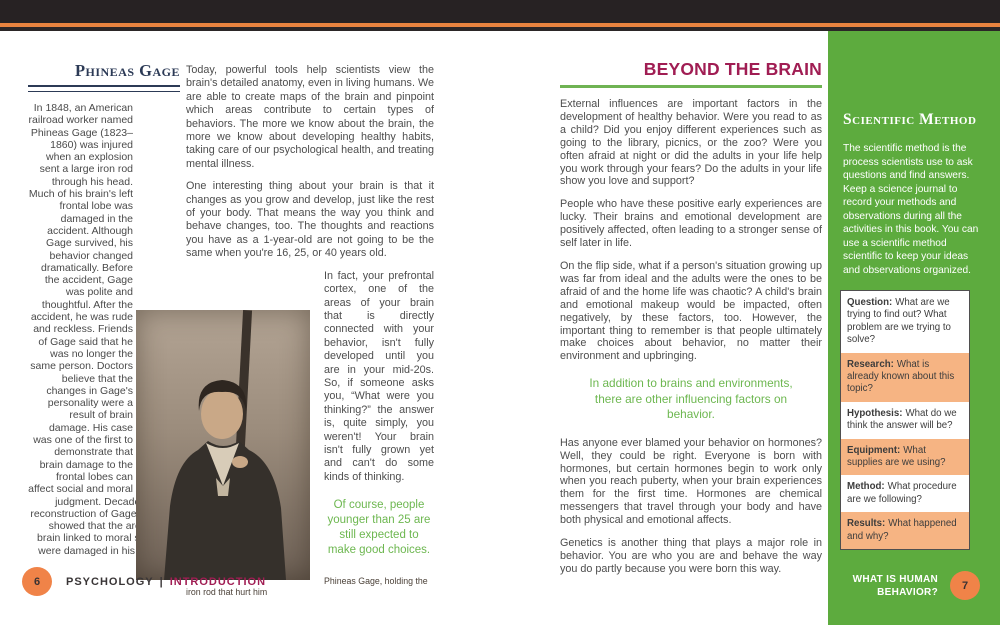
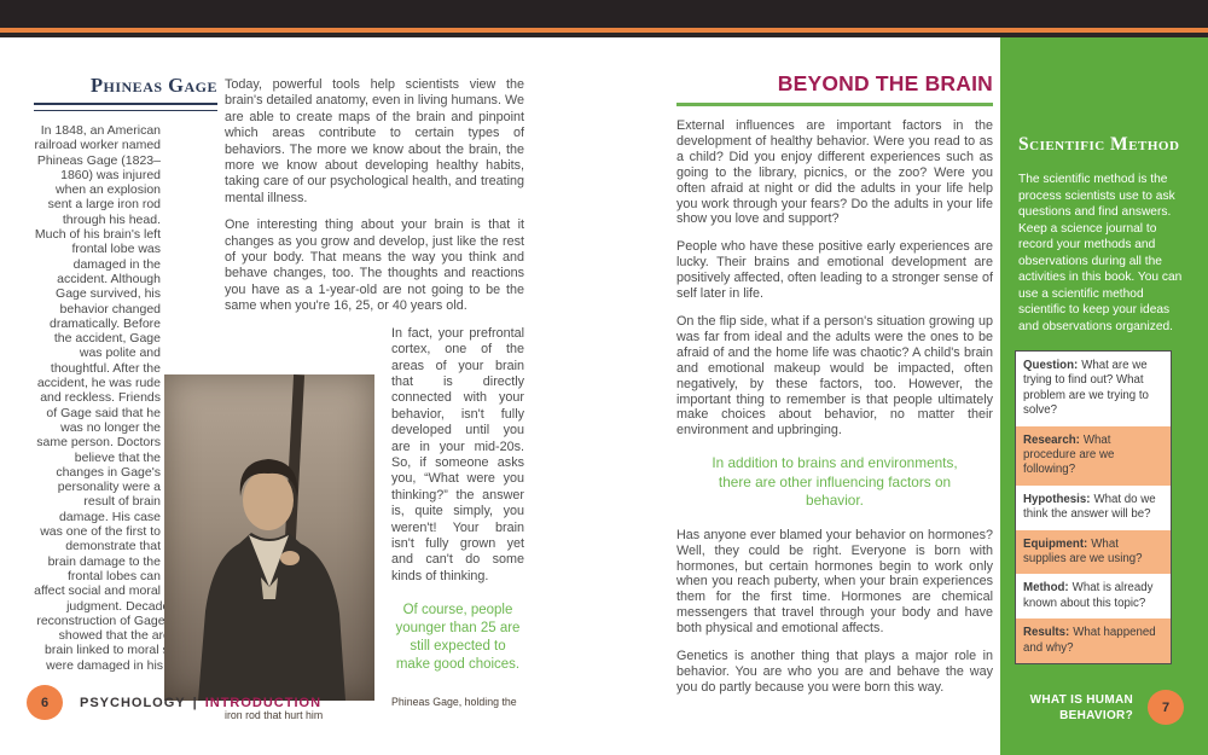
  Phineas Gage
  In 1848, an American railroad worker named Phineas Gage (1823–1860) was injured when an explosion sent a large iron rod through his head. Much of his brain's left frontal lobe was damaged in the accident. Although Gage survived, his behavior changed dramatically. Before the accident, Gage was polite and thoughtful. After the accident, he was rude and reckless. Friends of Gage said that he was no longer the same person. Doctors believe that the changes in Gage's personality were a result of brain damage. His case was one of the first to demonstrate that brain damage to the frontal lobes can affect social and moral judgment. Decad reconstruction of Gage showed that the ar brain linked to moral were damaged in his
  Today, powerful tools help scientists view the brain's detailed anatomy, even in living humans. We are able to create maps of the brain and pinpoint which areas contribute to certain types of behaviors. The more we know about the brain, the more we know about developing healthy habits, taking care of our psychological health, and treating mental illness.
  One interesting thing about your brain is that it changes as you grow and develop, just like the rest of your body. That means the way you think and behave changes, too. The thoughts and reactions you have as a 1-year-old are not going to be the same when you're 16, 25, or 40 years old.
  In fact, your prefrontal cortex, one of the areas of your brain that is directly connected with your behavior, isn't fully developed until you are in your mid-20s. So, if someone asks you, “What were you thinking?” the answer is, quite simply, you weren't! Your brain isn't fully grown yet and can't do some kinds of thinking.
  Of course, people younger than 25 are still expected to make good choices.
  Phineas Gage, holding the iron rod that hurt him
  6
  PSYCHOLOGY | INTRODUCTION
  BEYOND THE BRAIN
  External influences are important factors in the development of healthy behavior. Were you read to as a child? Did you enjoy different experiences such as going to the library, picnics, or the zoo? Were you often afraid at night or did the adults in your life help you work through your fears? Do the adults in your life show you love and support?
  People who have these positive early experiences are lucky. Their brains and emotional development are positively affected, often leading to a stronger sense of self later in life.
  On the flip side, what if a person's situation growing up was far from ideal and the adults were the ones to be afraid of and the home life was chaotic? A child's brain and emotional makeup would be impacted, often negatively, by these factors, too. However, the important thing to remember is that people ultimately make choices about behavior, no matter their environment and upbringing.
  In addition to brains and environments, there are other influencing factors on behavior.
  Has anyone ever blamed your behavior on hormones? Well, they could be right. Everyone is born with hormones, but certain hormones begin to work only when you reach puberty, when your brain experiences them for the first time. Hormones are chemical messengers that travel through your body and have both physical and emotional affects.
  Genetics is another thing that plays a major role in behavior. You are who you are and behave the way you do partly because you were born this way.
  Scientific Method
  The scientific method is the process scientists use to ask questions and find answers. Keep a science journal to record your methods and observations during all the activities in this book. You can use a scientific method scientific to keep your ideas and observations organized.
  Question: What are we trying to find out? What problem are we trying to solve?
- Research: What is already known about this topic?
+ Research: What procedure are we following?
  Hypothesis: What do we think the answer will be?
  Equipment: What supplies are we using?
- Method: What procedure are we following?
+ Method: What is already known about this topic?
  Results: What happened and why?
  WHAT IS HUMAN BEHAVIOR?
  7
